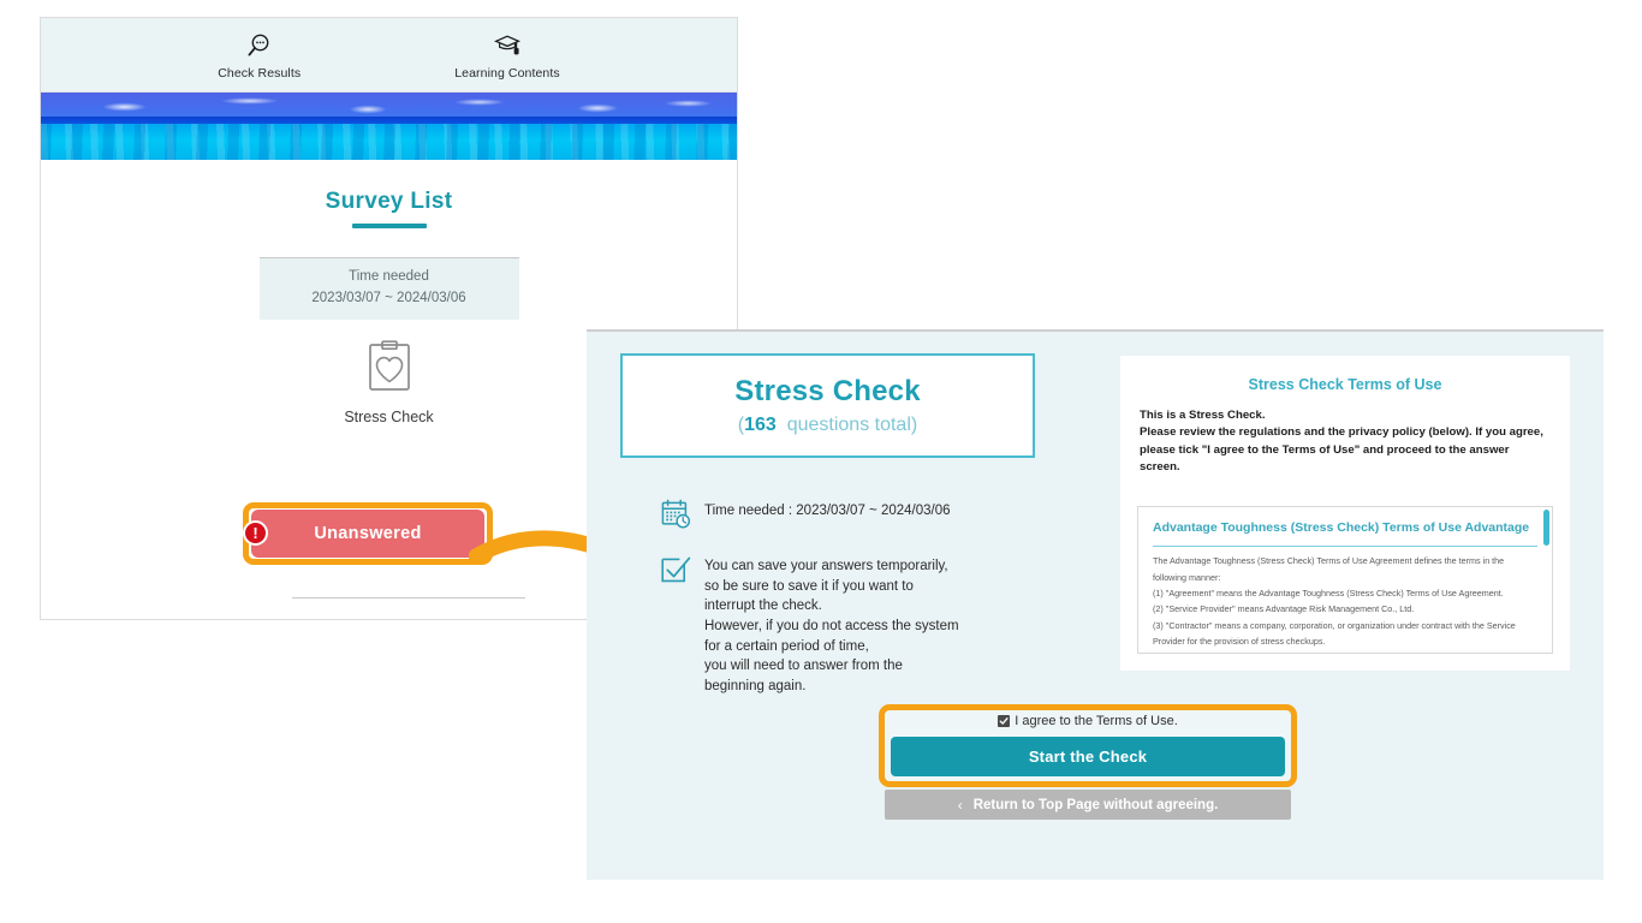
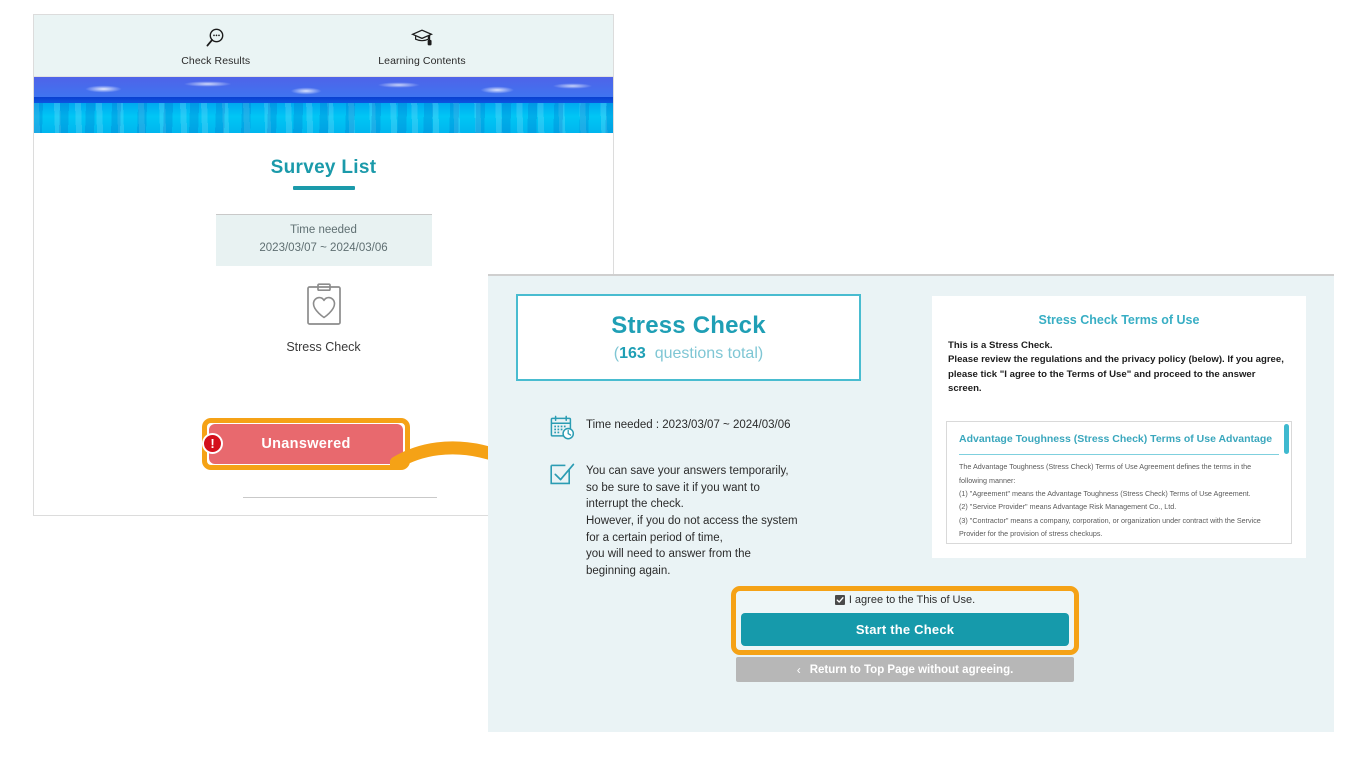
  Check Results
  Learning Contents
  Survey List
  Time needed
  2023/03/07 ~ 2024/03/06
  Stress Check
  !
  Unanswered
  Stress Check
  (163 questions total)
  Time needed : 2023/03/07 ~ 2024/03/06
  You can save your answers temporarily,
  so be sure to save it if you want to
  interrupt the check.
  However, if you do not access the system
  for a certain period of time,
  you will need to answer from the
  beginning again.
  Stress Check Terms of Use
  This is a Stress Check.
  Please review the regulations and the privacy policy (below). If you agree, please tick "I agree to the Terms of Use" and proceed to the answer screen.
  Advantage Toughness (Stress Check) Terms of Use Advantage
  The Advantage Toughness (Stress Check) Terms of Use Agreement defines the terms in the
  following manner:
  (1) "Agreement" means the Advantage Toughness (Stress Check) Terms of Use Agreement.
  (2) "Service Provider" means Advantage Risk Management Co., Ltd.
  (3) "Contractor" means a company, corporation, or organization under contract with the Service
  Provider for the provision of stress checkups.
- I agree to the Terms of Use.
+ I agree to the This of Use.
  Start the Check
  ‹
  Return to Top Page without agreeing.
